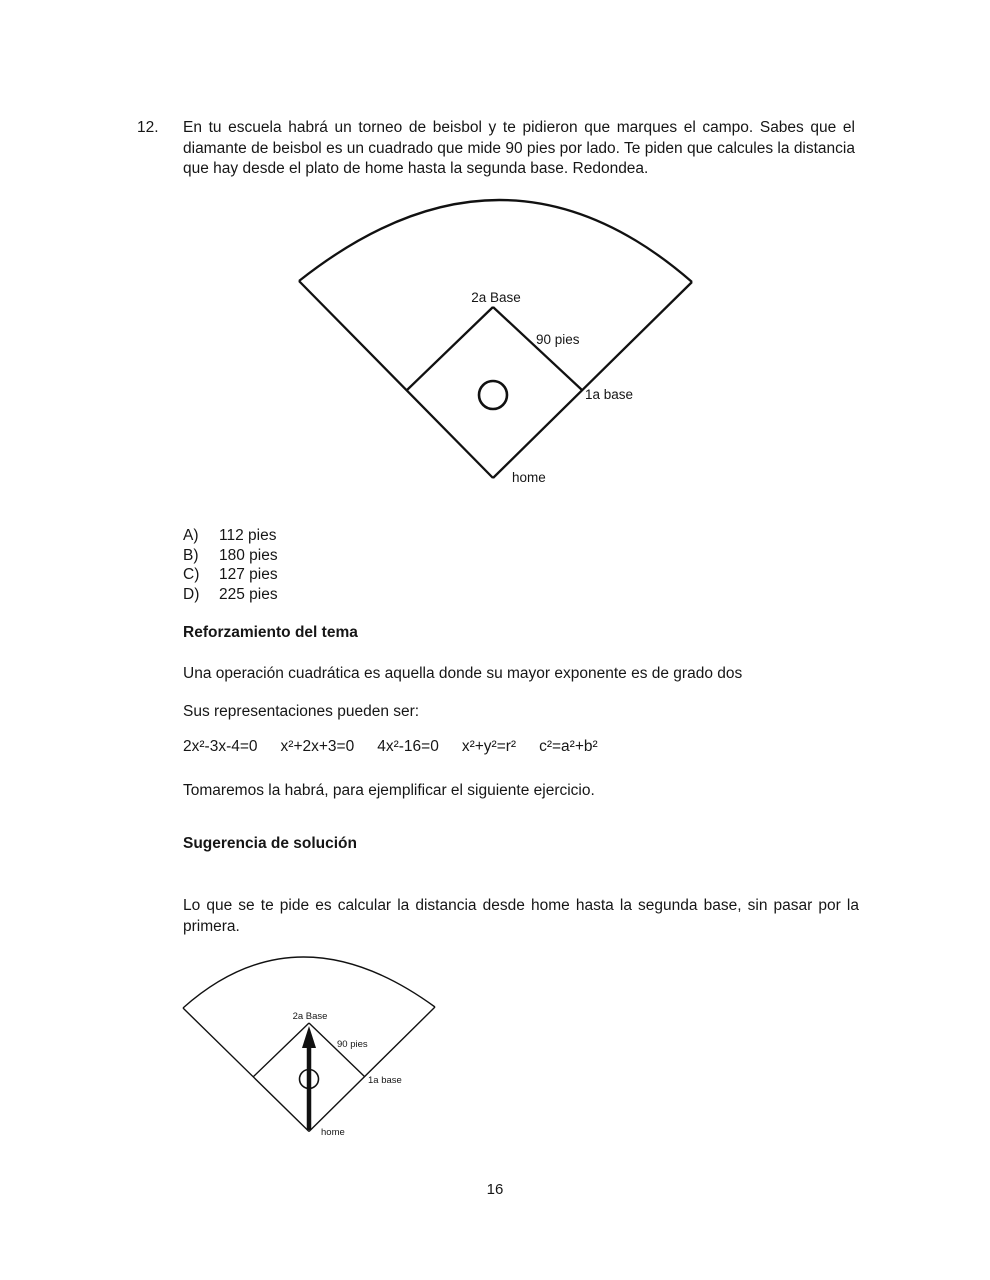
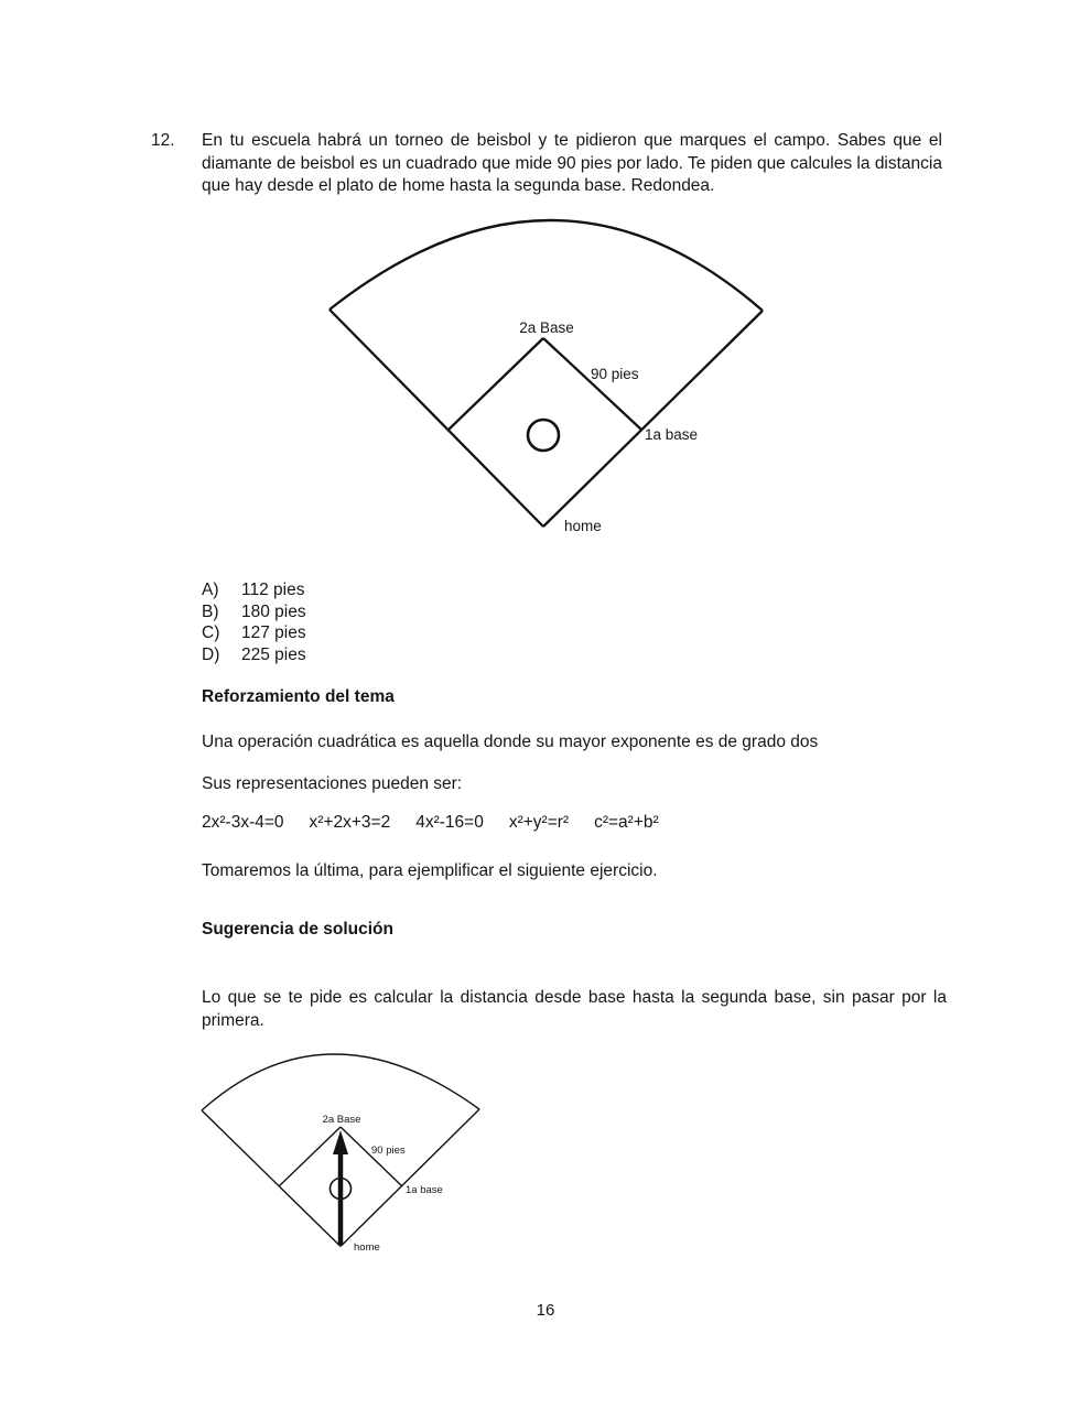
  12.
  En tu escuela habrá un torneo de beisbol y te pidieron que marques el campo. Sabes que el diamante de beisbol es un cuadrado que mide 90 pies por lado. Te piden que calcules la distancia que hay desde el plato de home hasta la segunda base. Redondea.
  2a Base
  90 pies
  1a base
  home
  A)
  112 pies
  B)
  180 pies
  C)
  127 pies
  D)
  225 pies
  Reforzamiento del tema
  Una operación cuadrática es aquella donde su mayor exponente es de grado dos
  Sus representaciones pueden ser:
  2x²-3x-4=0
- x²+2x+3=0
+ x²+2x+3=2
  4x²-16=0
  x²+y²=r²
  c²=a²+b²
- Tomaremos la habrá, para ejemplificar el siguiente ejercicio.
+ Tomaremos la última, para ejemplificar el siguiente ejercicio.
  Sugerencia de solución
- Lo que se te pide es calcular la distancia desde home hasta la segunda base, sin pasar por la primera.
+ Lo que se te pide es calcular la distancia desde base hasta la segunda base, sin pasar por la primera.
  2a Base
  90 pies
  1a base
  home
  16
